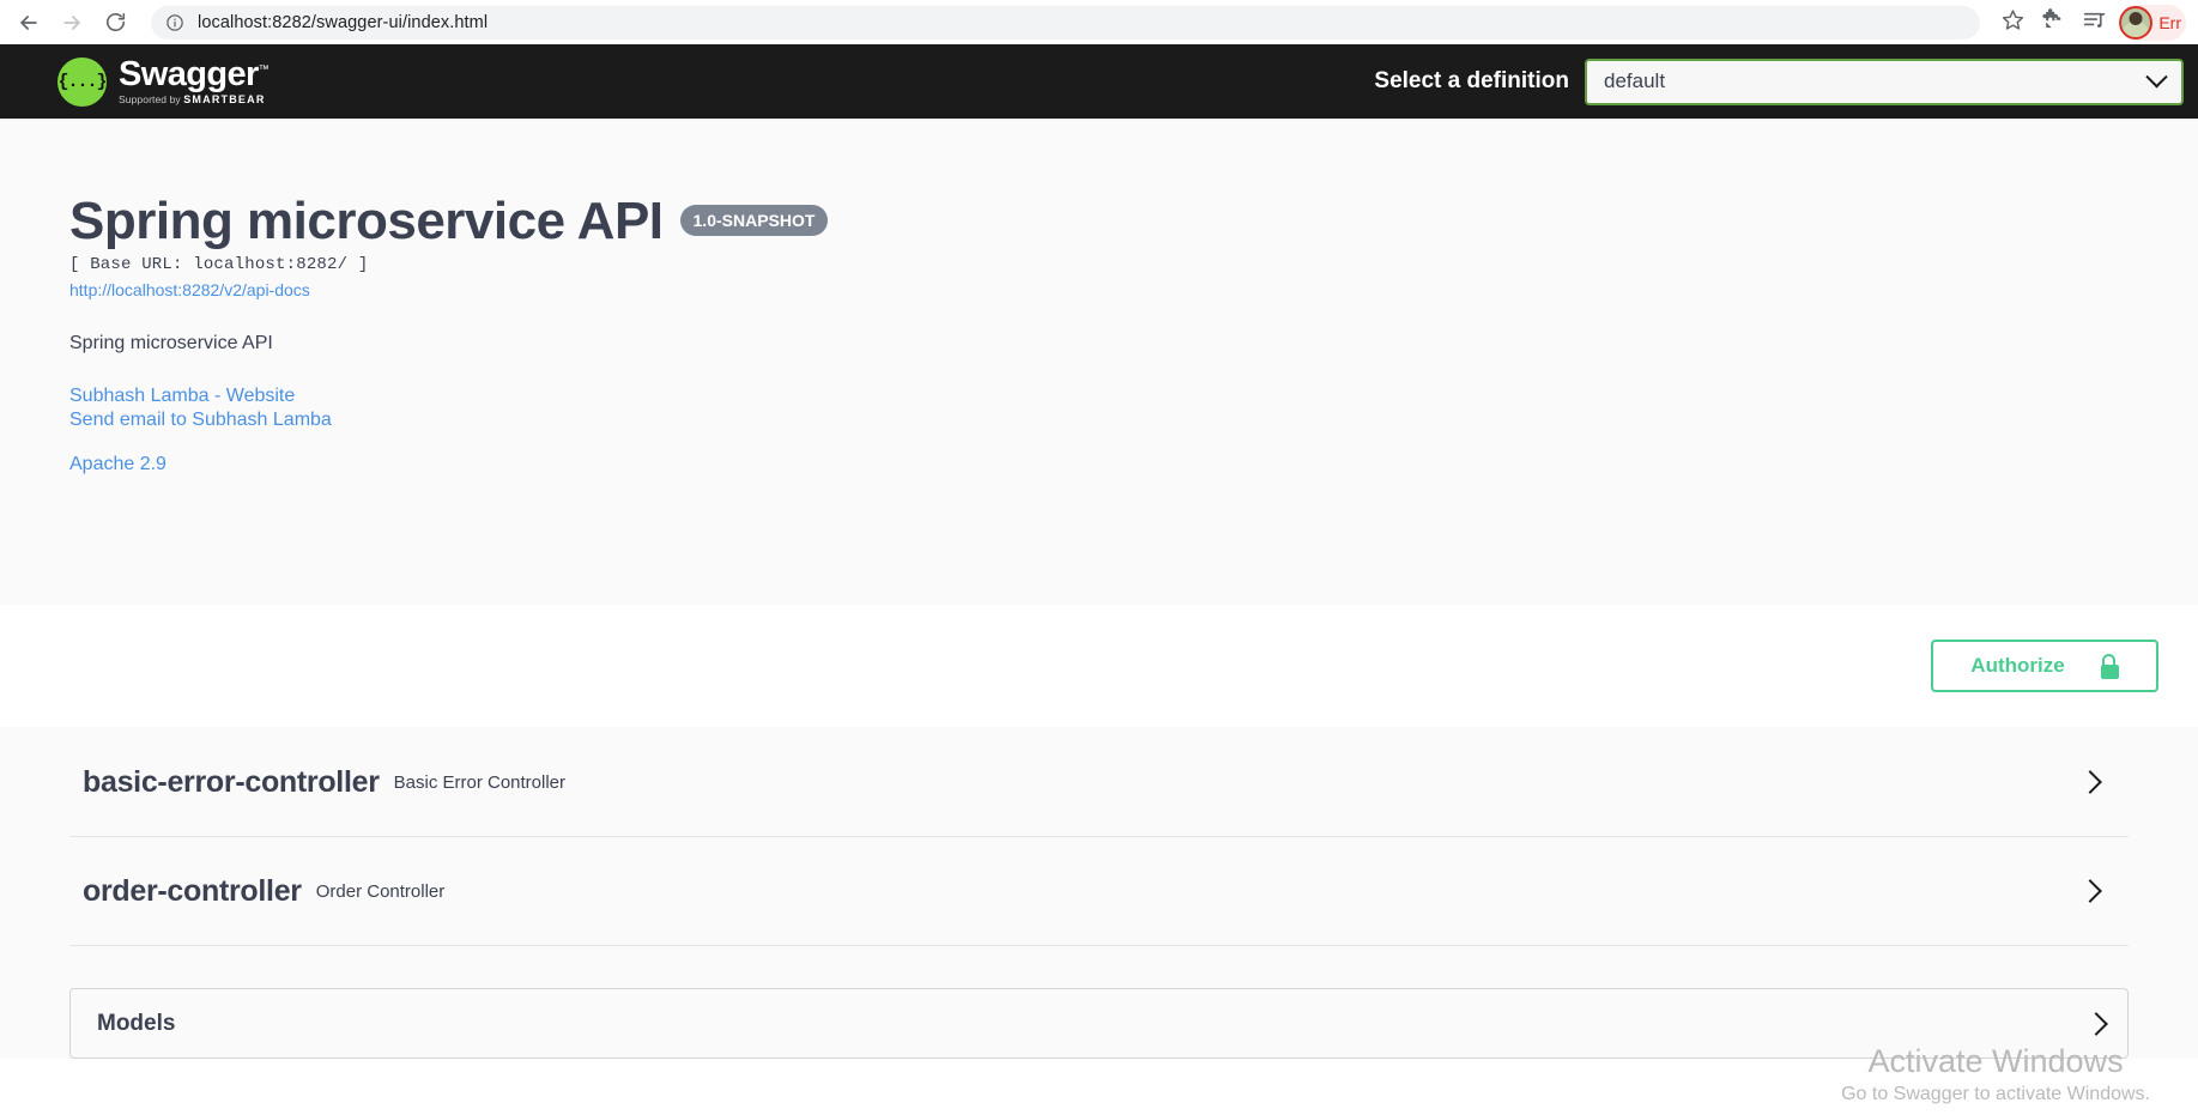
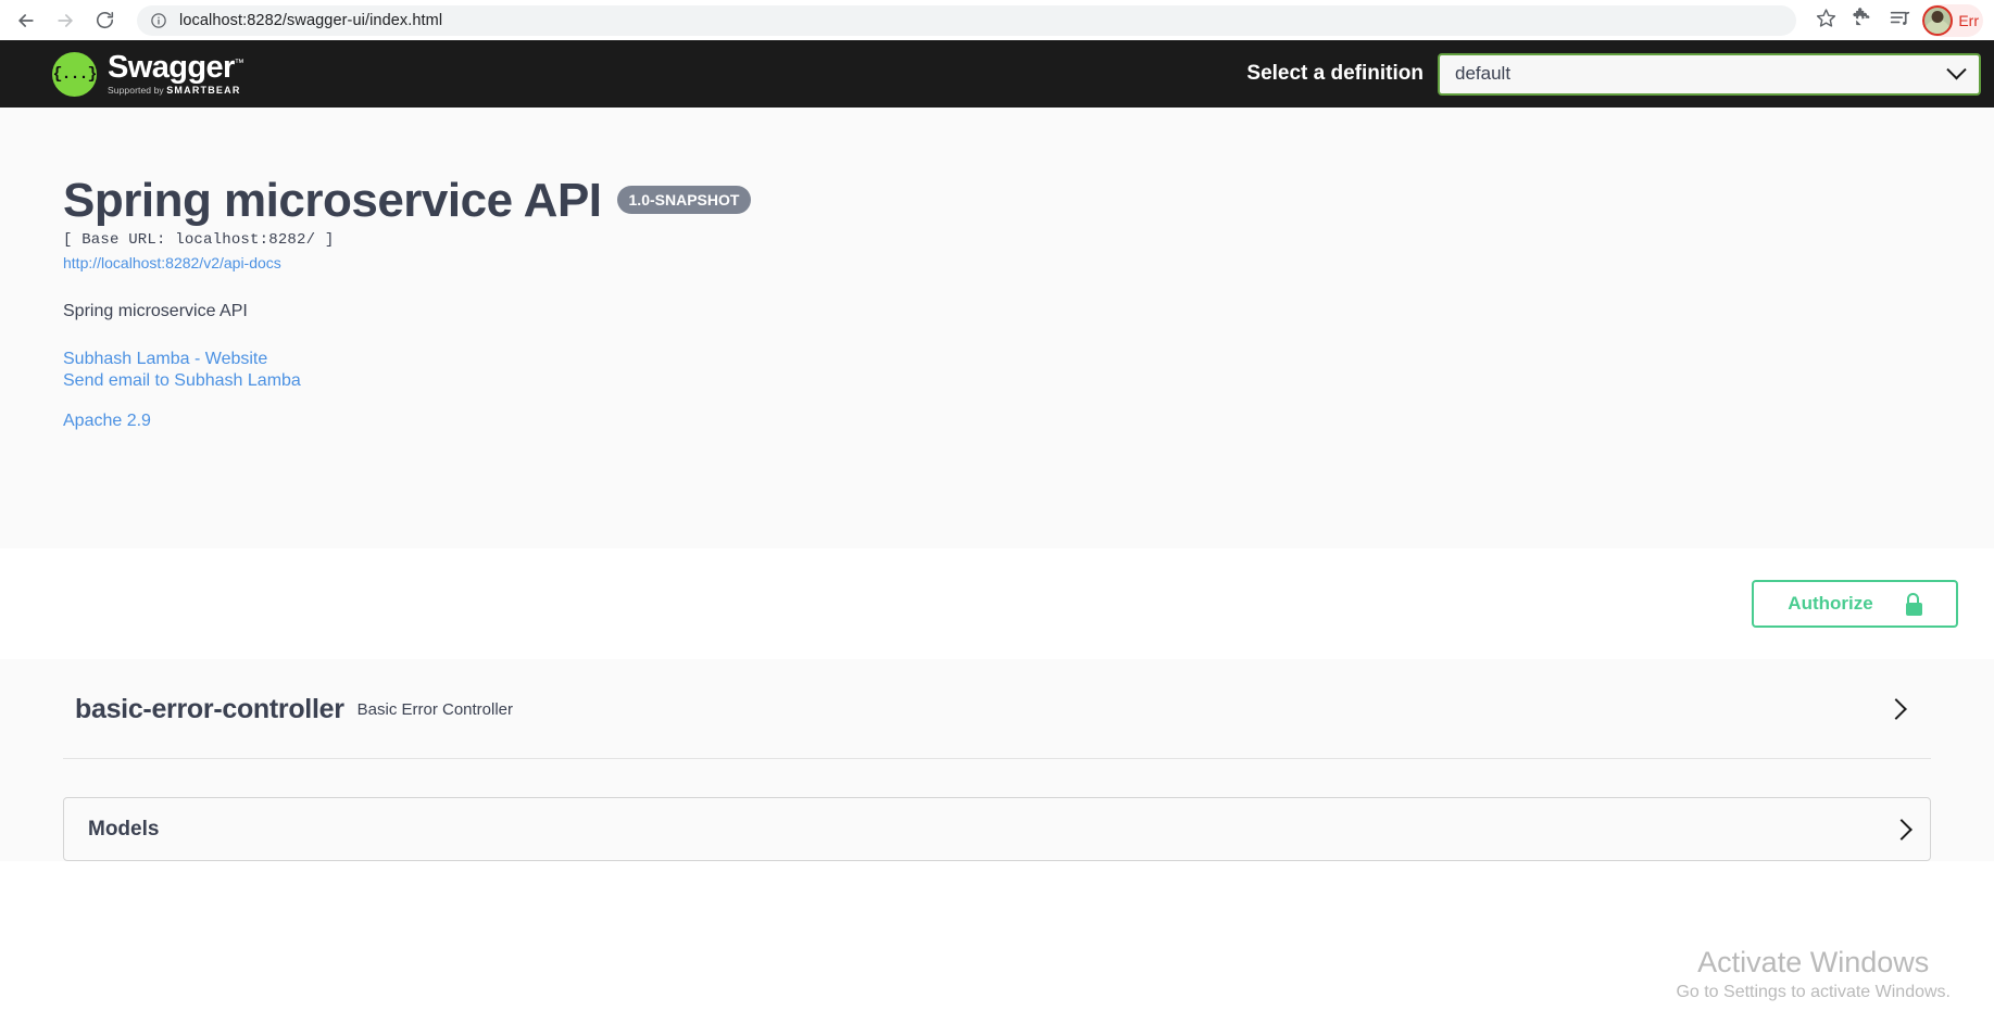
  localhost:8282/swagger-ui/index.html
  Err
  {...}
  Swagger™
  Supported by SMARTBEAR
  Select a definition
  default
  Spring microservice API
  1.0-SNAPSHOT
  [ Base URL: localhost:8282/ ]
  http://localhost:8282/v2/api-docs
  Spring microservice API
  Subhash Lamba - Website
  Send email to Subhash Lamba
  Apache 2.9
  Authorize
  basic-error-controller
  Basic Error Controller
- order-controller
- Order Controller
  Models
  Activate Windows
- Go to Swagger to activate Windows.
+ Go to Settings to activate Windows.
